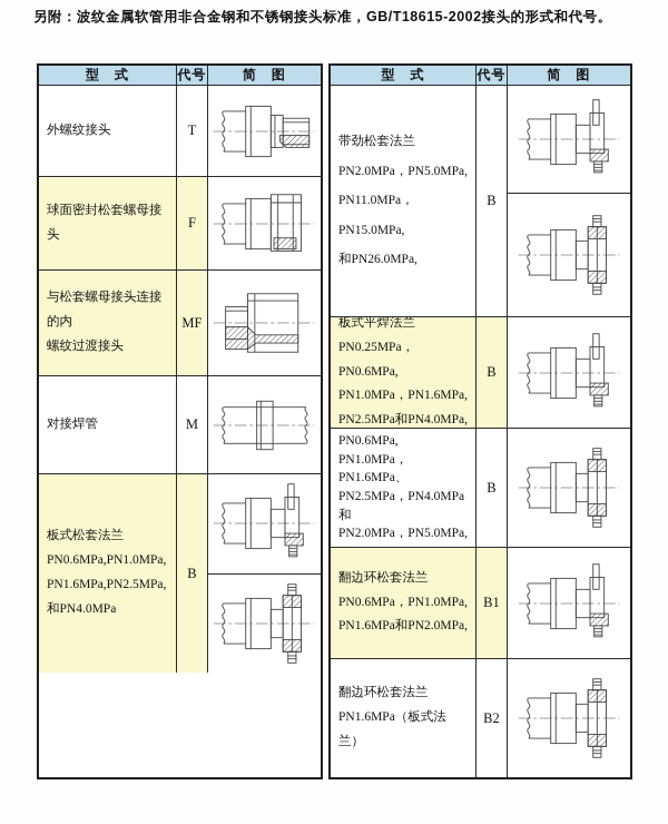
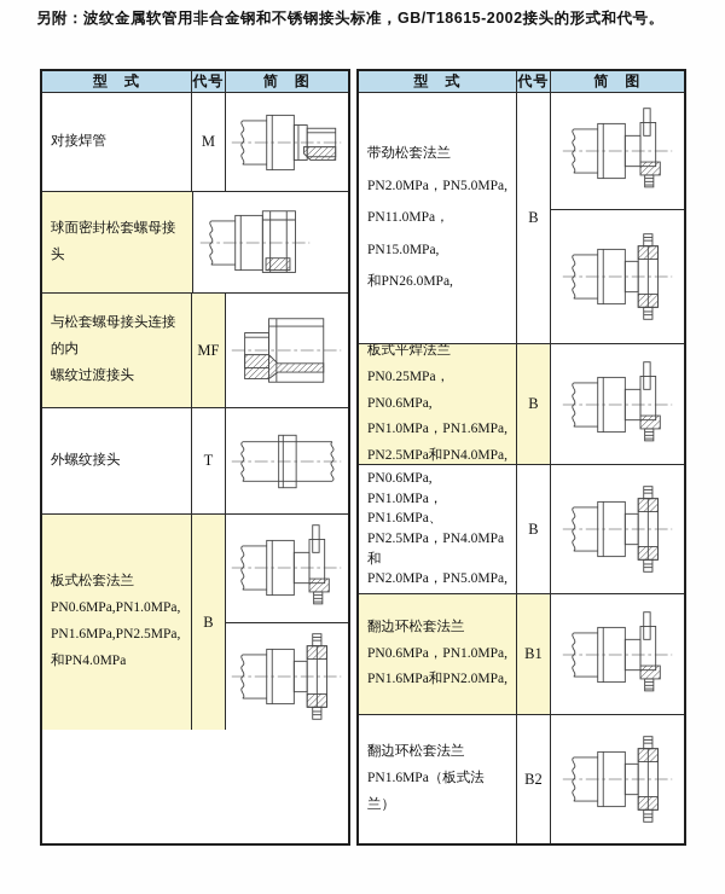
  另附：波纹金属软管用非合金钢和不锈钢接头标准，GB/T18615-2002接头的形式和代号。
  型 式
  代号
  简 图
- 外螺纹接头
+ 对接焊管
- T
+ M
  球面密封松套螺母接头
- F
  与松套螺母接头连接的内
  螺纹过渡接头
  MF
- 对接焊管
+ 外螺纹接头
- M
+ T
  板式松套法兰
  PN0.6MPa,PN1.0MPa,
  PN1.6MPa,PN2.5MPa,
  和PN4.0MPa
  B
  型 式
  代号
  简 图
  带劲松套法兰
  PN2.0MPa，PN5.0MPa,
  PN11.0MPa，PN15.0MPa,
  和PN26.0MPa,
  B
  板式平焊法兰
  PN0.25MPa，PN0.6MPa,
  PN1.0MPa，PN1.6MPa,
  PN2.5MPa和PN4.0MPa,
  B
  PN1.0MPa，PN1.6MPa、
  PN2.5MPa，PN4.0MPa和
  PN2.0MPa，PN5.0MPa,
  B
  翻边环松套法兰
  PN0.6MPa，PN1.0MPa,
  PN1.6MPa和PN2.0MPa,
  B1
  翻边环松套法兰
  PN1.6MPa（板式法兰）
  B2
